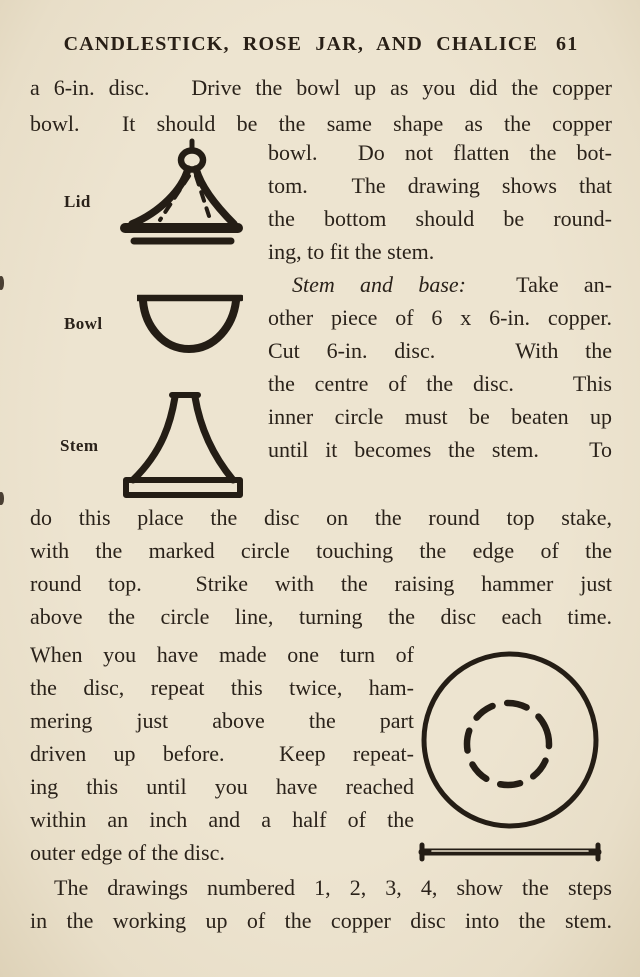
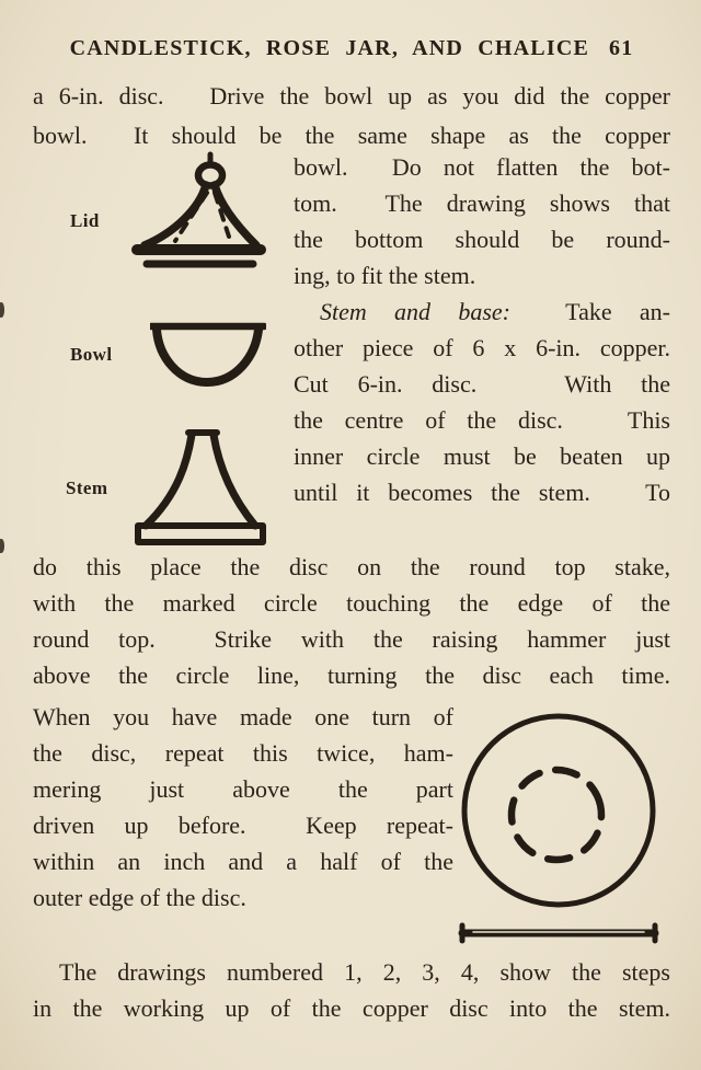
  CANDLESTICK, ROSE JAR, AND CHALICE
  61
  a 6-in. disc. Drive the bowl up as you did the copper
  bowl. It should be the same shape as the copper
  Lid
  Bowl
  Stem
  bowl. Do not flatten the bot-
  tom. The drawing shows that
  the bottom should be round-
  ing, to fit the stem.
  Stem and base: Take an-
  other piece of 6 x 6-in. copper.
  Cut 6-in. disc. With the
  the centre of the disc. This
  inner circle must be beaten up
  until it becomes the stem. To
  do this place the disc on the round top stake,
  with the marked circle touching the edge of the
  round top. Strike with the raising hammer just
  above the circle line, turning the disc each time.
  When you have made one turn of
  the disc, repeat this twice, ham-
  mering just above the part
  driven up before. Keep repeat-
- ing this until you have reached
  within an inch and a half of the
  outer edge of the disc.
  The drawings numbered 1, 2, 3, 4, show the steps
  in the working up of the copper disc into the stem.
